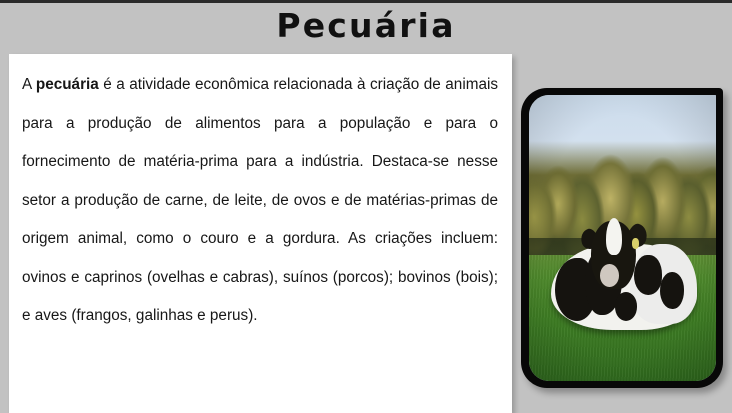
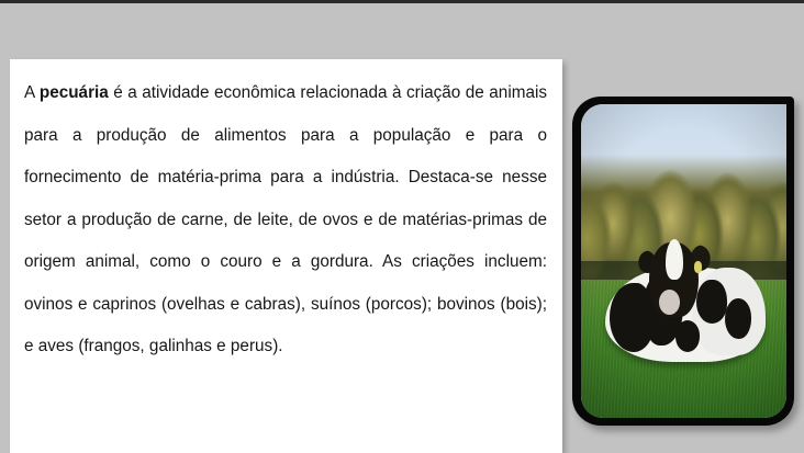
- Pecuária
  A pecuária é a atividade econômica relacionada à criação de animais para a produção de alimentos para a população e para o fornecimento de matéria-prima para a indústria. Destaca-se nesse setor a produção de carne, de leite, de ovos e de matérias-primas de origem animal, como o couro e a gordura. As criações incluem: ovinos e caprinos (ovelhas e cabras), suínos (porcos); bovinos (bois); e aves (frangos, galinhas e perus).
